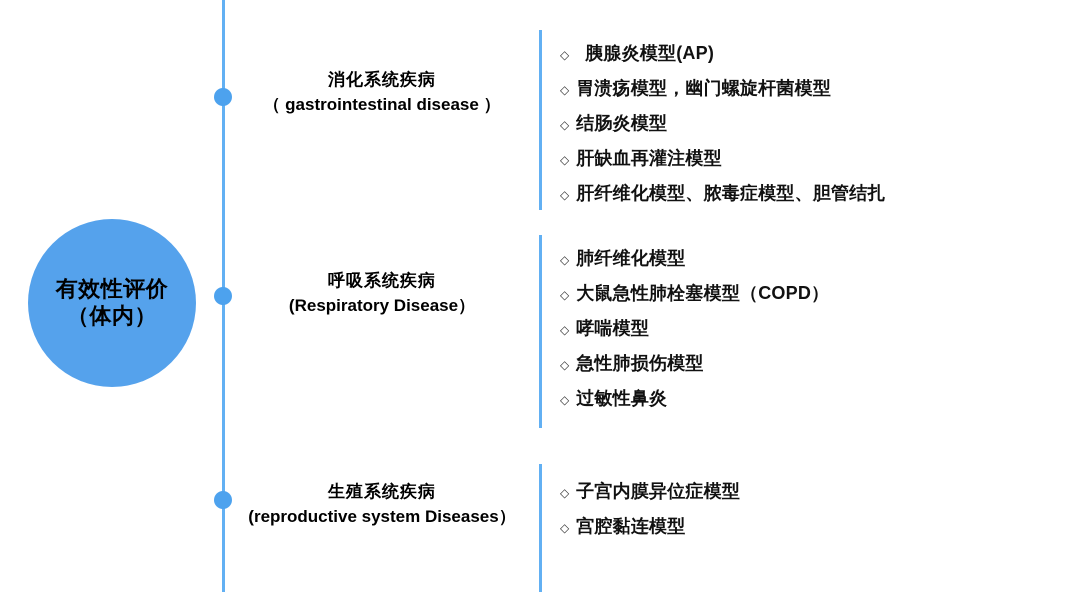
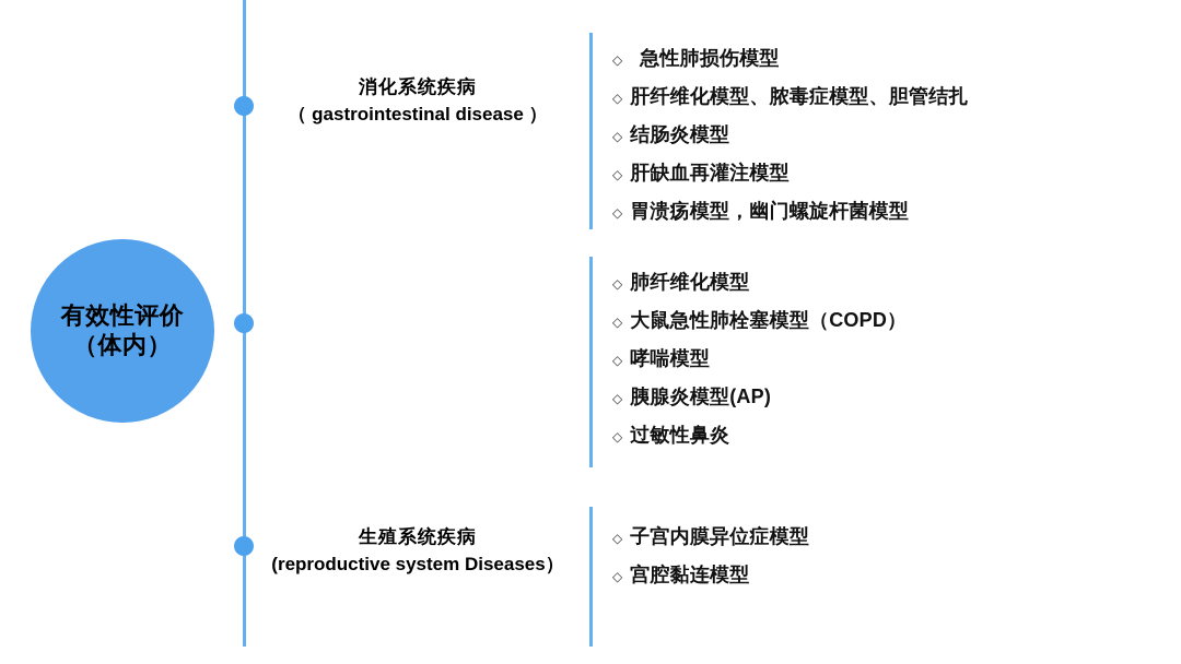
  有效性评价
  （体内）
  消化系统疾病
  （ gastrointestinal disease ）
  ◇
- 胰腺炎模型(AP)
+ 急性肺损伤模型
  ◇
- 胃溃疡模型，幽门螺旋杆菌模型
+ 肝纤维化模型、脓毒症模型、胆管结扎
  ◇
  结肠炎模型
  ◇
  肝缺血再灌注模型
  ◇
- 肝纤维化模型、脓毒症模型、胆管结扎
+ 胃溃疡模型，幽门螺旋杆菌模型
- 呼吸系统疾病
- (Respiratory Disease）
  ◇
  肺纤维化模型
  ◇
  大鼠急性肺栓塞模型（COPD）
  ◇
  哮喘模型
  ◇
- 急性肺损伤模型
+ 胰腺炎模型(AP)
  ◇
  过敏性鼻炎
  生殖系统疾病
  (reproductive system Diseases）
  ◇
  子宫内膜异位症模型
  ◇
  宫腔黏连模型
